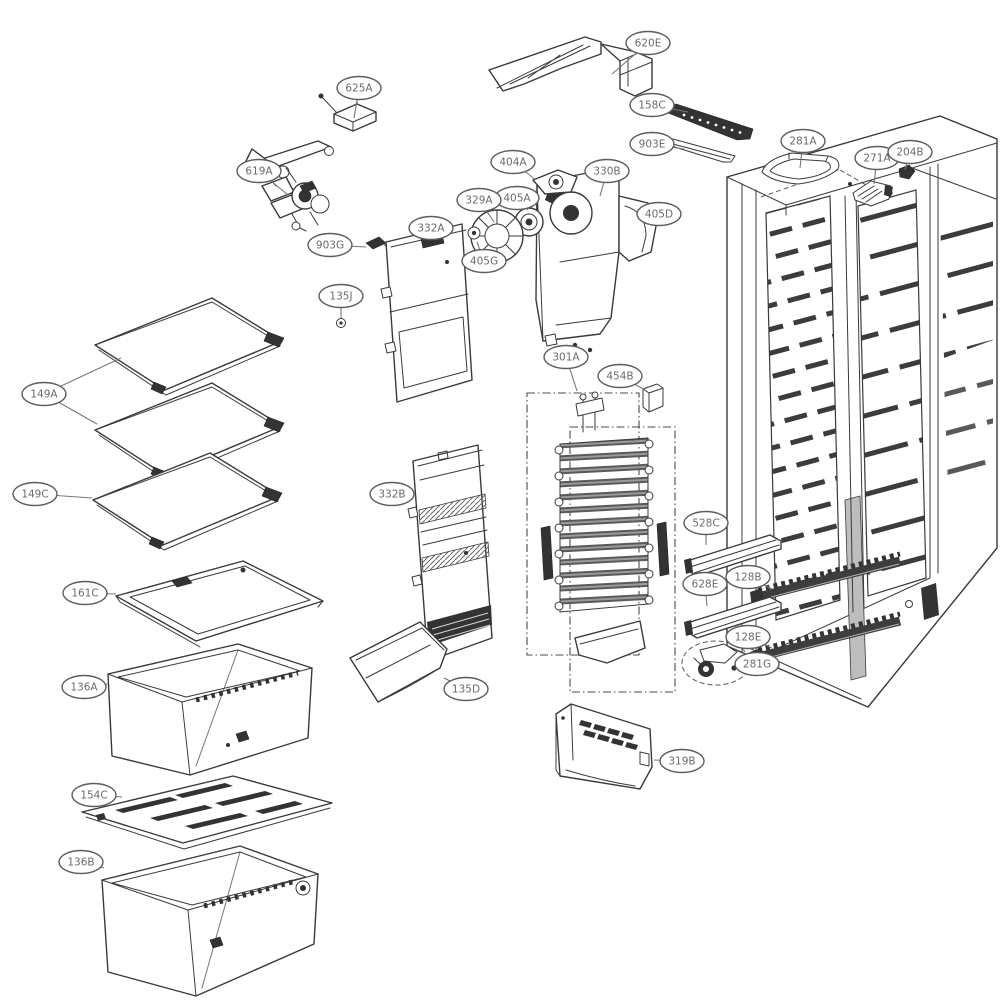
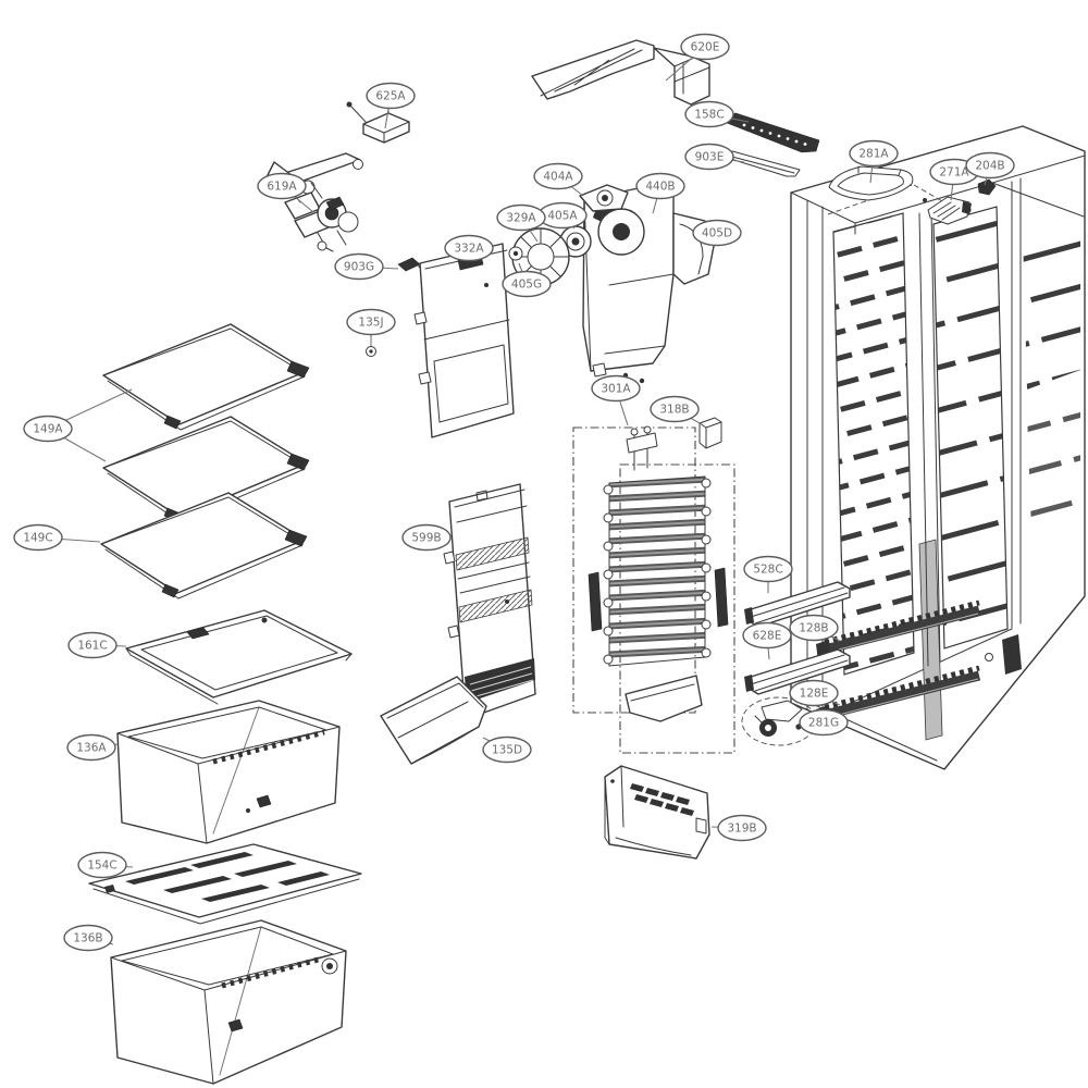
  620E
  625A
  619A
  158C
  903E
  281A
  271A
  204B
  404A
  405A
- 330B
+ 440B
  405D
  329A
  332A
  903G
  405G
  135J
  149A
  149C
- 332B
+ 599B
  301A
- 454B
+ 318B
  528C
  128B
  628E
  128E
  281G
  161C
  136A
  135D
  319B
  154C
  136B
